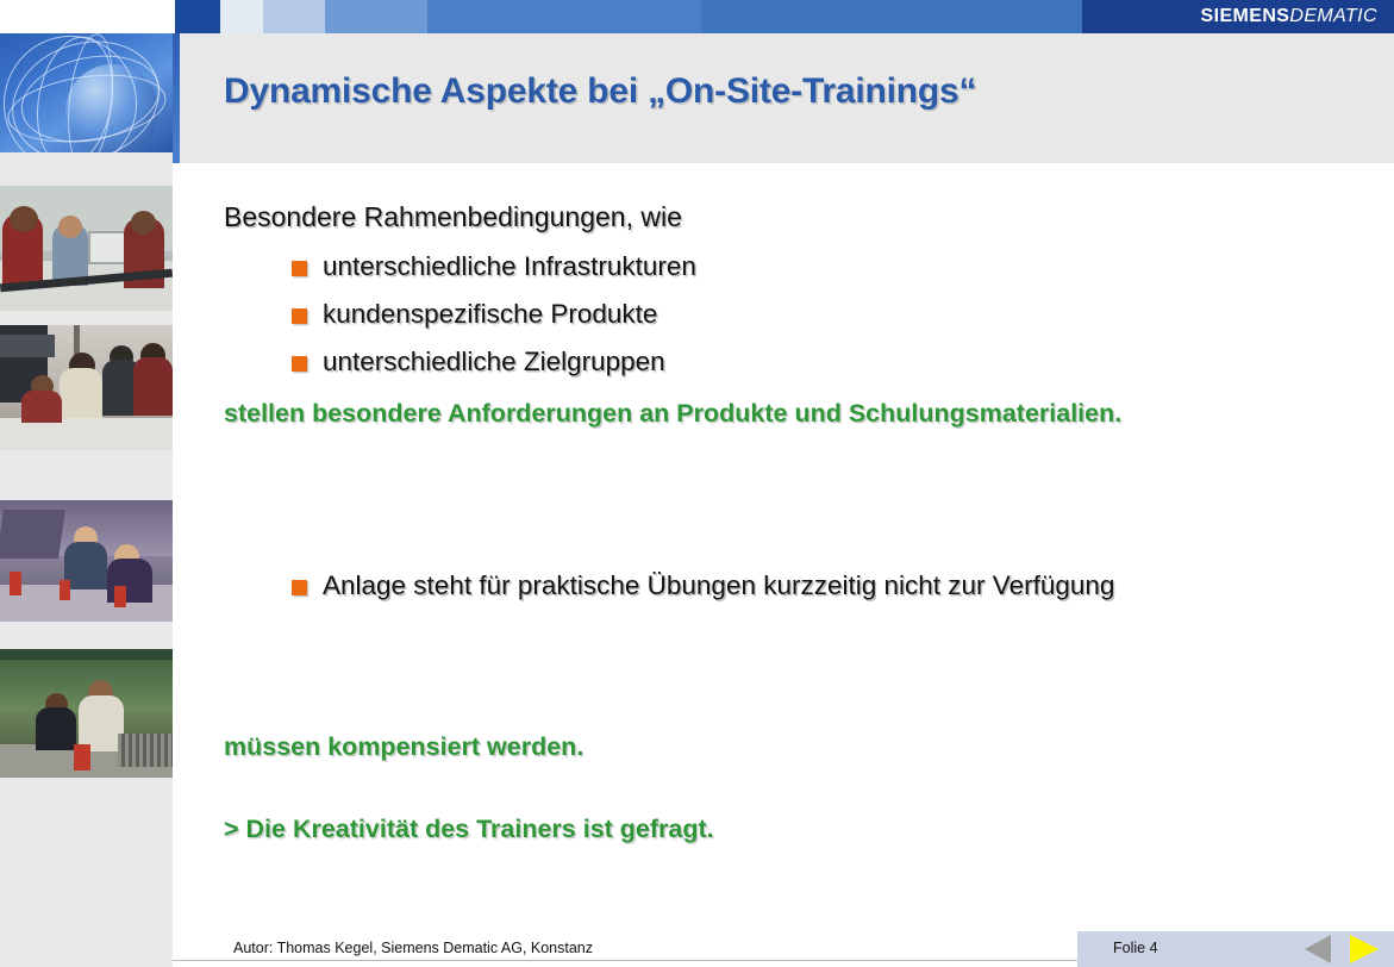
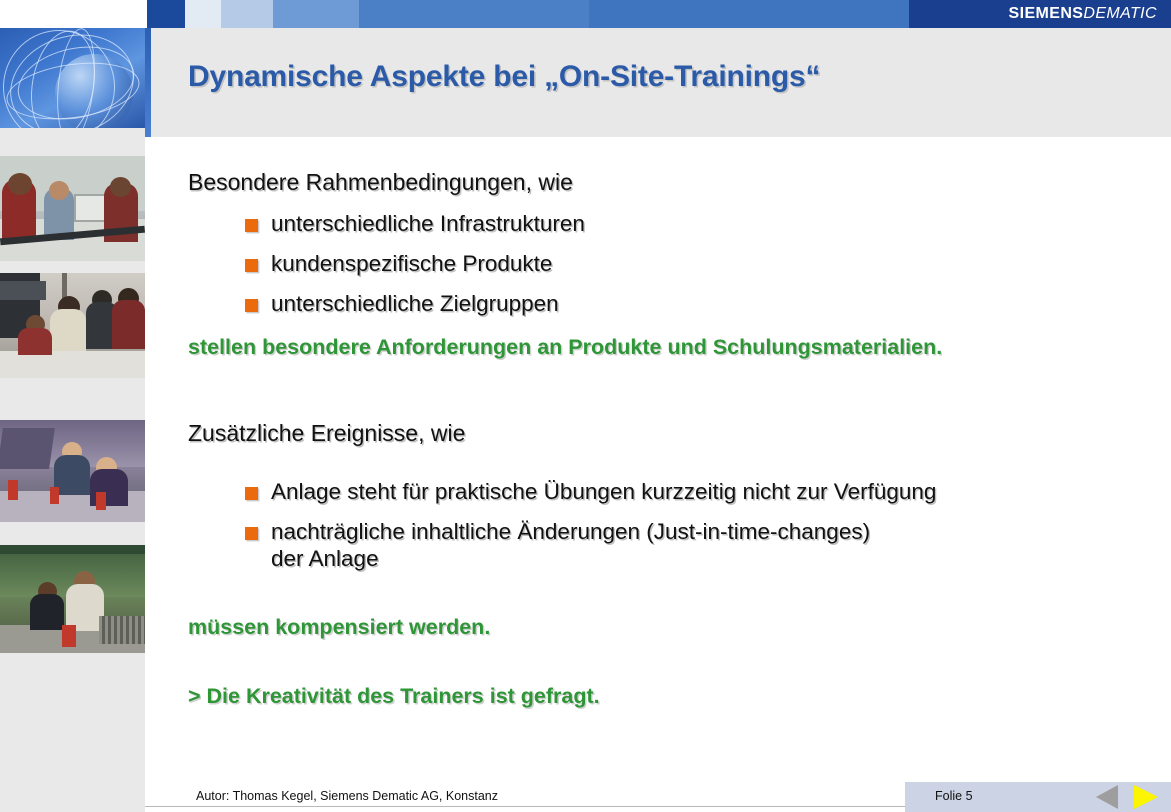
  SIEMENS
  DEMATIC
  Dynamische Aspekte bei „On-Site-Trainings“
  Besondere Rahmenbedingungen, wie
  unterschiedliche Infrastrukturen
  kundenspezifische Produkte
  unterschiedliche Zielgruppen
  stellen besondere Anforderungen an Produkte und Schulungsmaterialien.
+ Zusätzliche Ereignisse, wie
  Anlage steht für praktische Übungen kurzzeitig nicht zur Verfügung
+ nachträgliche inhaltliche Änderungen (Just-in-time-changes)
+ der Anlage
  müssen kompensiert werden.
  > Die Kreativität des Trainers ist gefragt.
  Autor: Thomas Kegel, Siemens Dematic AG, Konstanz
- Folie 4
+ Folie 5
